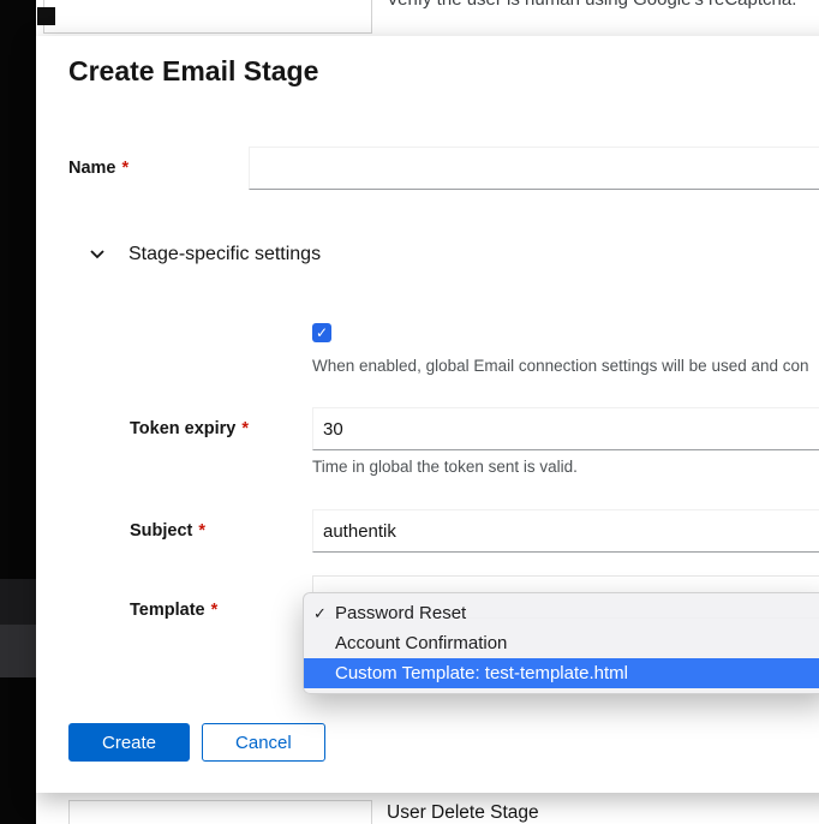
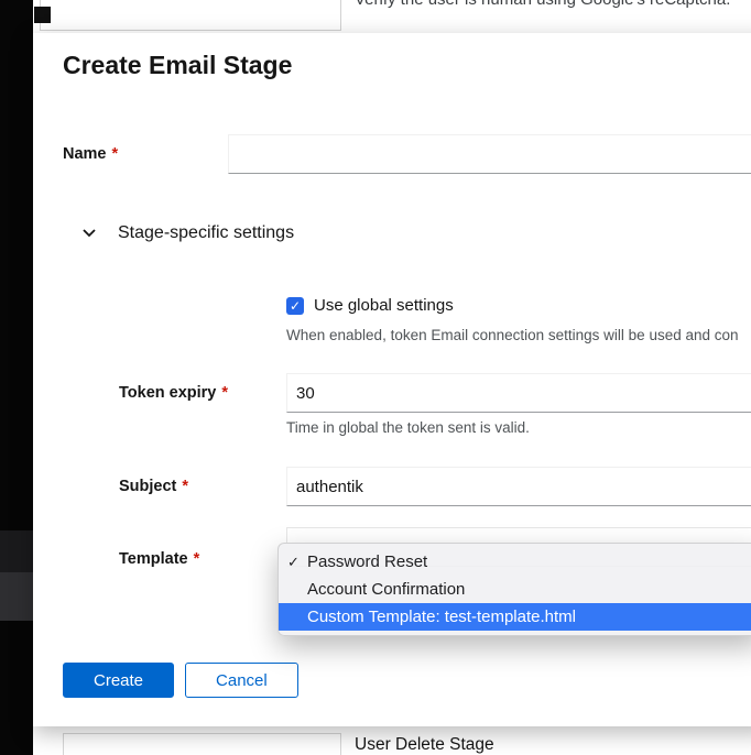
  User Delete Stage
  Create Email Stage
  Name *
  Stage-specific settings
+ Use global settings
- When enabled, global Email connection settings will be used and con
+ When enabled, token Email connection settings will be used and con
  Token expiry *
  30
  Time in global the token sent is valid.
  Subject *
  authentik
  Template *
  ✓
  Password Reset
  Account Confirmation
  Custom Template: test-template.html
  Create
  Cancel
